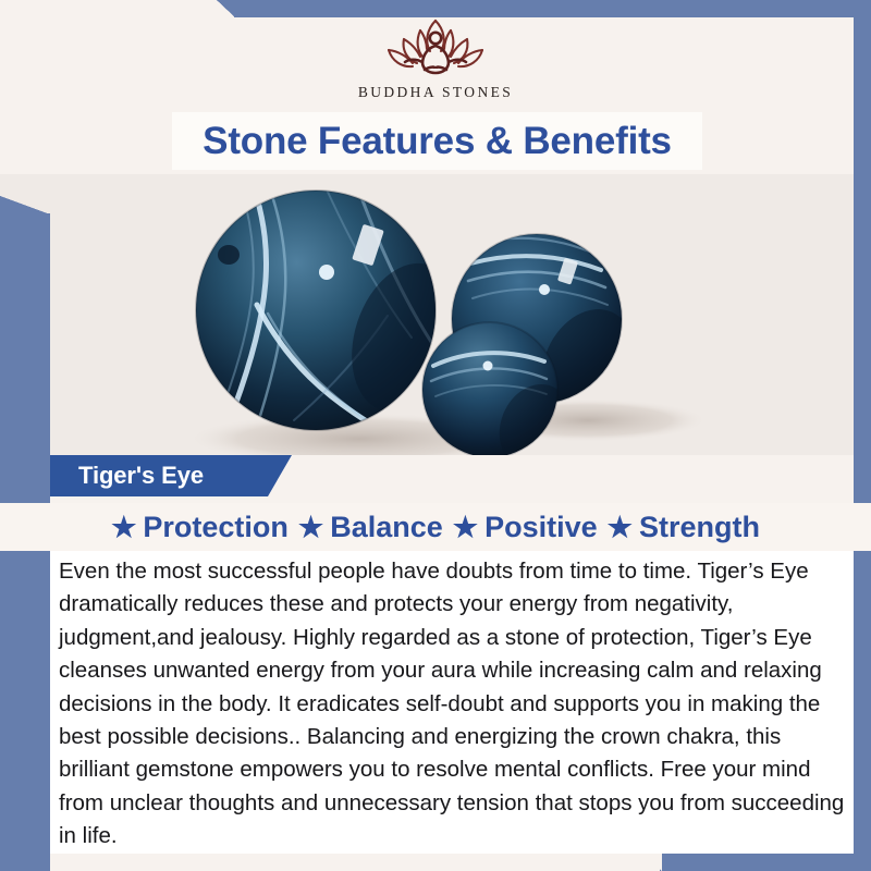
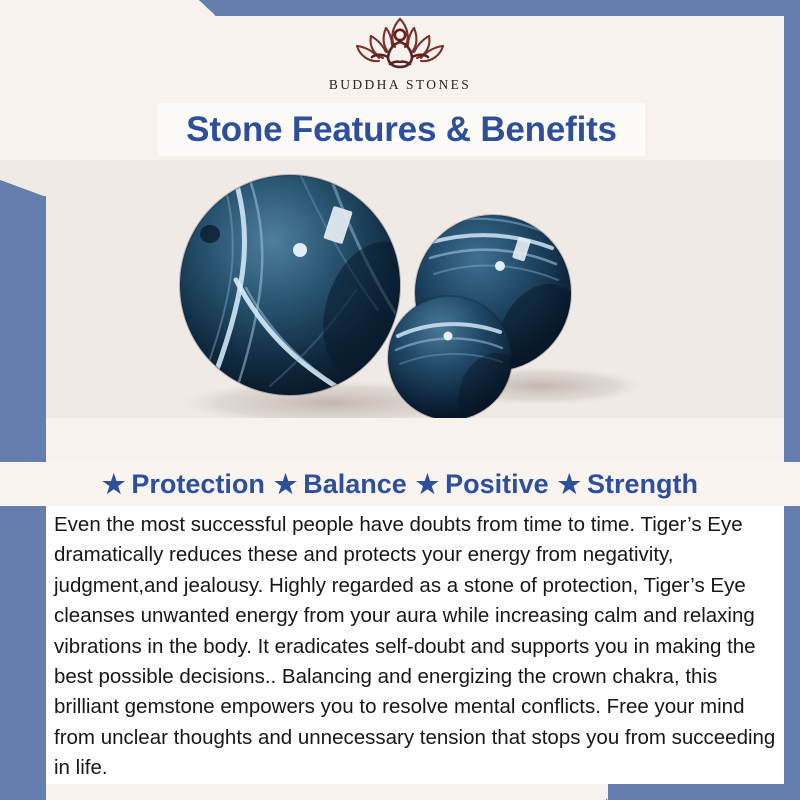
  BUDDHA STONES
  Stone Features & Benefits
- Tiger's Eye
  ★
  Protection
  ★
  Balance
  ★
  Positive
  ★
  Strength
- Even the most successful people have doubts from time to time. Tiger’s Eye dramatically reduces these and protects your energy from negativity, judgment,and jealousy. Highly regarded as a stone of protection, Tiger’s Eye cleanses unwanted energy from your aura while increasing calm and relaxing decisions in the body. It eradicates self-doubt and supports you in making the best possible decisions.. Balancing and energizing the crown chakra, this brilliant gemstone empowers you to resolve mental conflicts. Free your mind from unclear thoughts and unnecessary tension that stops you from succeeding in life.
+ Even the most successful people have doubts from time to time. Tiger’s Eye dramatically reduces these and protects your energy from negativity, judgment,and jealousy. Highly regarded as a stone of protection, Tiger’s Eye cleanses unwanted energy from your aura while increasing calm and relaxing vibrations in the body. It eradicates self-doubt and supports you in making the best possible decisions.. Balancing and energizing the crown chakra, this brilliant gemstone empowers you to resolve mental conflicts. Free your mind from unclear thoughts and unnecessary tension that stops you from succeeding in life.
